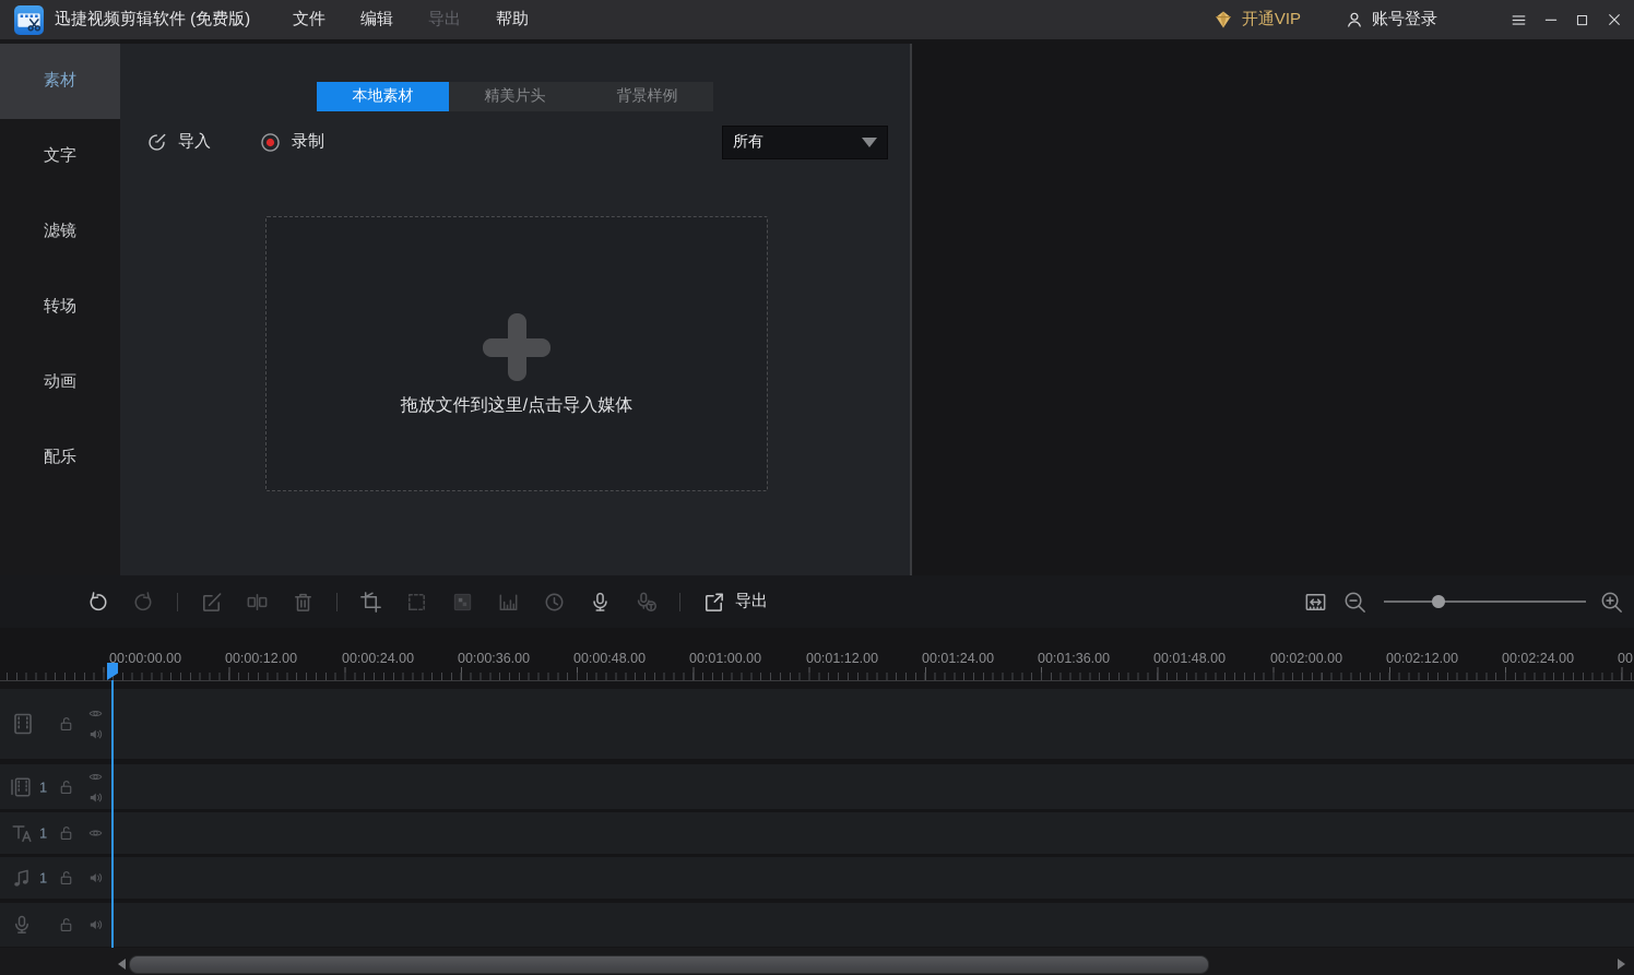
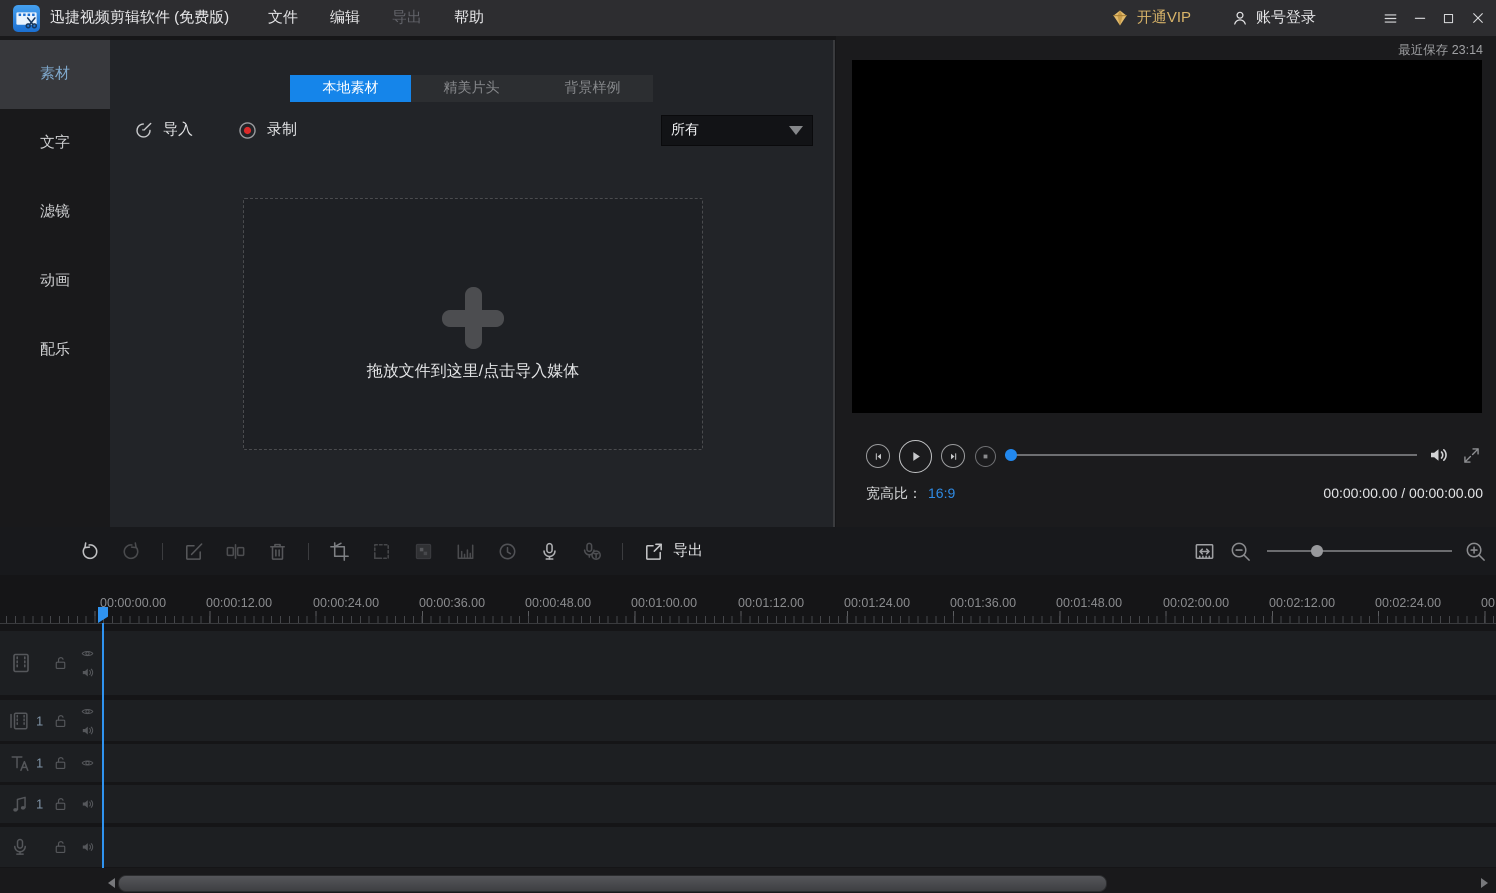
  迅捷视频剪辑软件 (免费版)
  文件
  编辑
  导出
  帮助
  开通VIP
  账号登录
  素材
  文字
  滤镜
- 转场
  动画
  配乐
  本地素材
  精美片头
  背景样例
  导入
  录制
  所有
  拖放文件到这里/点击导入媒体
+ 最近保存 23:14
+ 宽高比：
+ 16:9
+ 00:00:00.00 / 00:00:00.00
  导出
  00:00:00.00
  00:00:12.00
  00:00:24.00
  00:00:36.00
  00:00:48.00
  00:01:00.00
  00:01:12.00
  00:01:24.00
  00:01:36.00
  00:01:48.00
  00:02:00.00
  00:02:12.00
  00:02:24.00
  1
  1
  1
